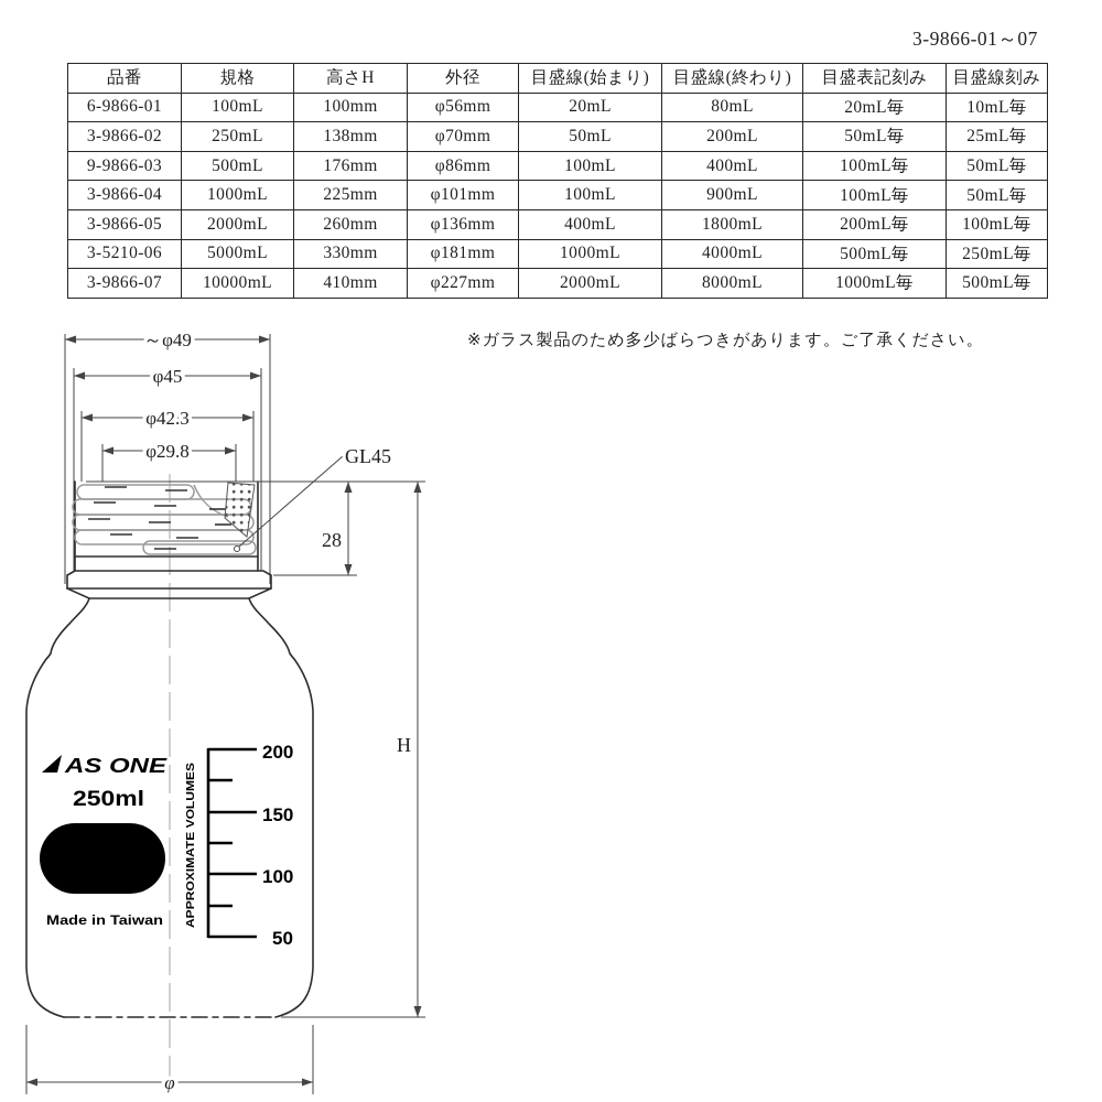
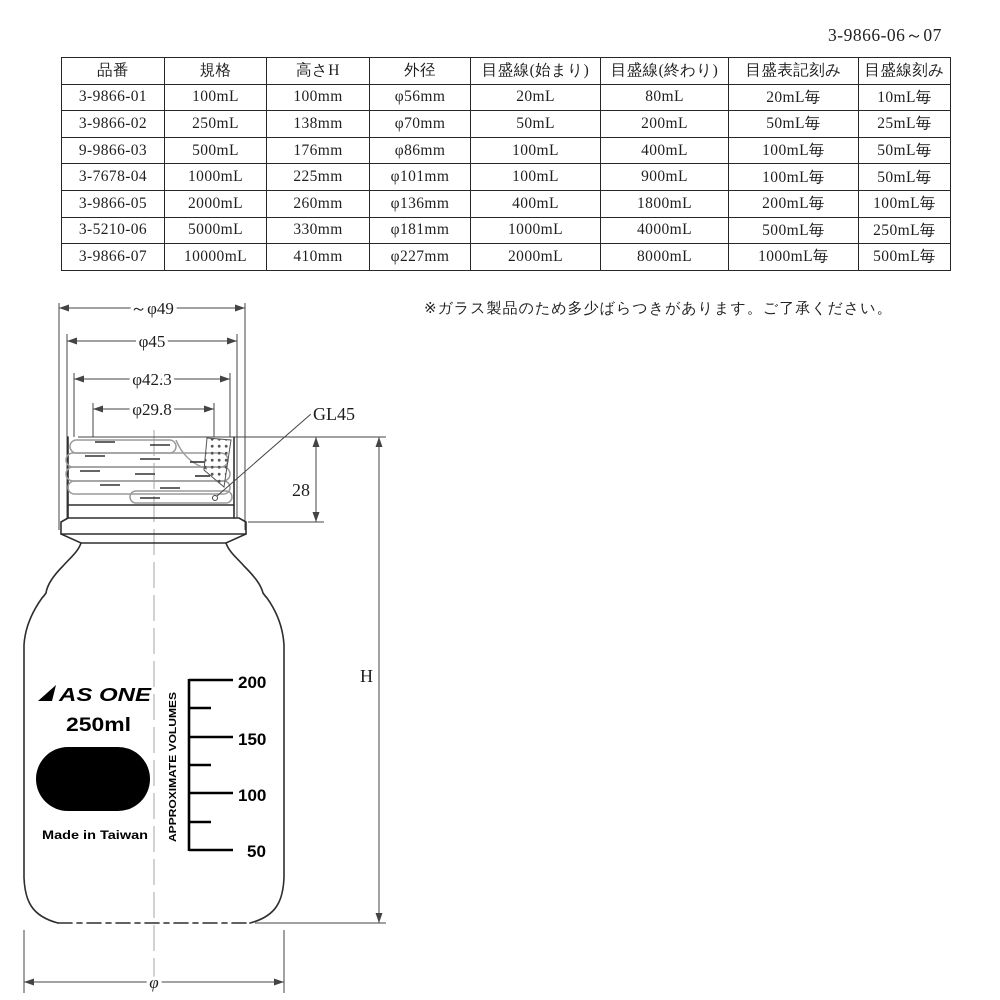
- 3-9866-01～07
+ 3-9866-06～07
  品番	規格	高さH	外径	目盛線(始まり)	目盛線(終わり)	目盛表記刻み	目盛線刻み
- 6-9866-01	100mL	100mm	φ56mm	20mL	80mL	20mL毎	10mL毎
+ 3-9866-01	100mL	100mm	φ56mm	20mL	80mL	20mL毎	10mL毎
  3-9866-02	250mL	138mm	φ70mm	50mL	200mL	50mL毎	25mL毎
  9-9866-03	500mL	176mm	φ86mm	100mL	400mL	100mL毎	50mL毎
- 3-9866-04	1000mL	225mm	φ101mm	100mL	900mL	100mL毎	50mL毎
+ 3-7678-04	1000mL	225mm	φ101mm	100mL	900mL	100mL毎	50mL毎
  3-9866-05	2000mL	260mm	φ136mm	400mL	1800mL	200mL毎	100mL毎
  3-5210-06	5000mL	330mm	φ181mm	1000mL	4000mL	500mL毎	250mL毎
  3-9866-07	10000mL	410mm	φ227mm	2000mL	8000mL	1000mL毎	500mL毎
  ※ガラス製品のため多少ばらつきがあります。ご了承ください。
  ～φ49
  φ45
  φ42.3
  φ29.8
  GL45
  28
  H
  φ
  AS ONE
  250ml
  Made in Taiwan
  200
  150
  100
  50
